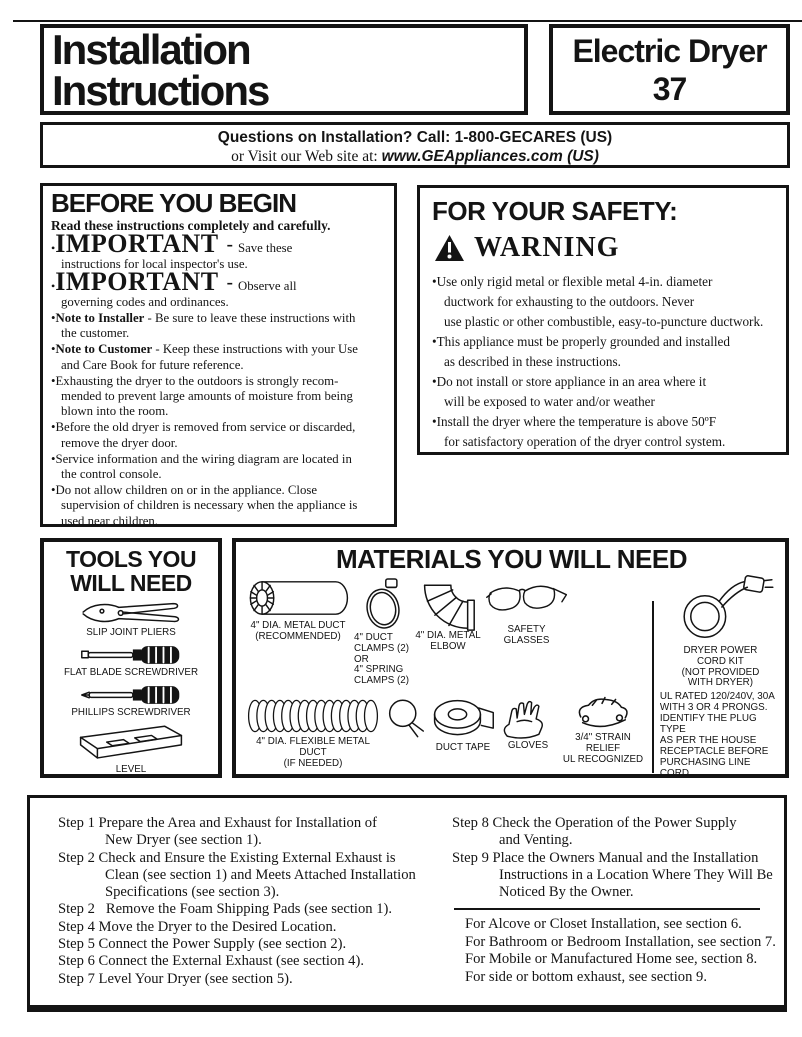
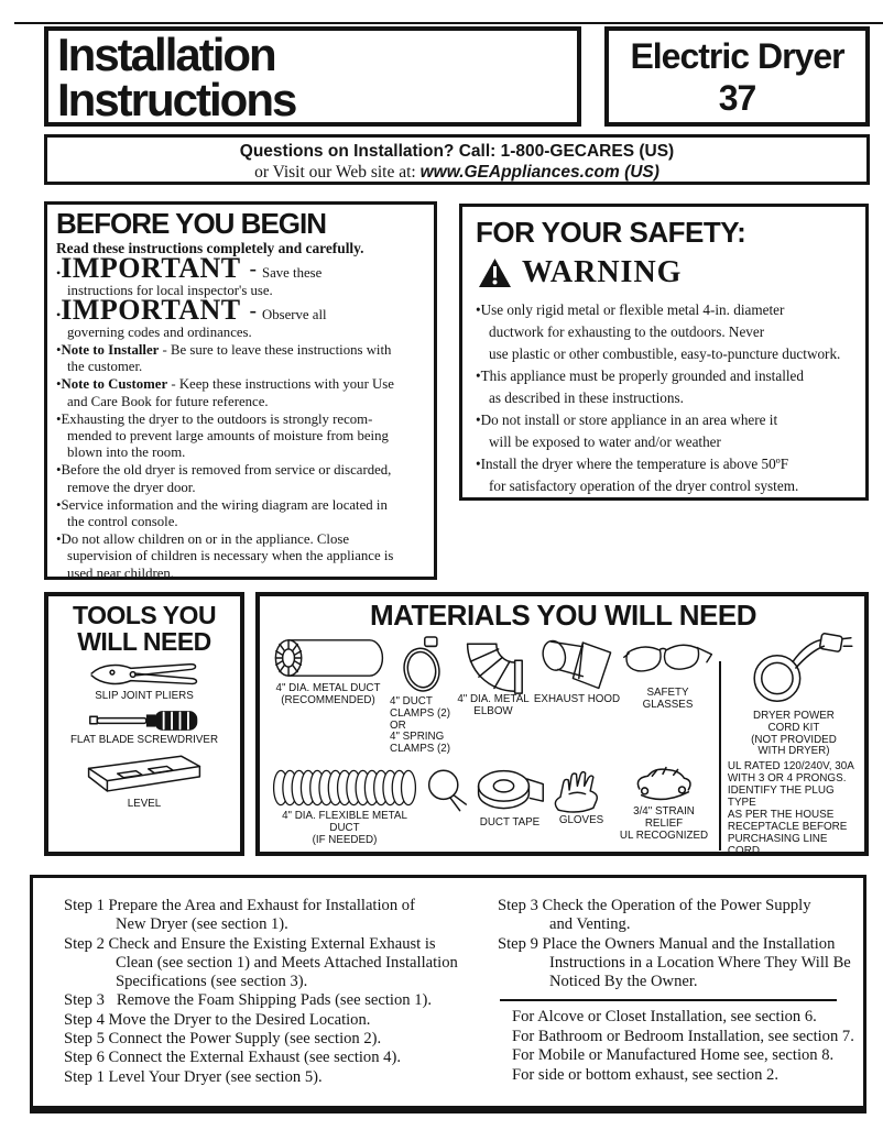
  Installation
  Instructions
  Electric Dryer
  37
  Questions on Installation? Call: 1-800-GECARES (US)
  or Visit our Web site at: www.GEAppliances.com (US)
  BEFORE YOU BEGIN
  Read these instructions completely and carefully.
  IMPORTANT - Save these
  instructions for local inspector's use.
  IMPORTANT - Observe all
  governing codes and ordinances.
  Note to Installer - Be sure to leave these instructions with
  the customer.
  Note to Customer - Keep these instructions with your Use
  and Care Book for future reference.
  Exhausting the dryer to the outdoors is strongly recom-
  mended to prevent large amounts of moisture from being
  blown into the room.
  Before the old dryer is removed from service or discarded,
  remove the dryer door.
  Service information and the wiring diagram are located in
  the control console.
  Do not allow children on or in the appliance. Close
  supervision of children is necessary when the appliance is
  used near children.
  FOR YOUR SAFETY:
  WARNING
  Use only rigid metal or flexible metal 4-in. diameter
  ductwork for exhausting to the outdoors. Never
  use plastic or other combustible, easy-to-puncture ductwork.
  This appliance must be properly grounded and installed
  as described in these instructions.
  Do not install or store appliance in an area where it
  will be exposed to water and/or weather
  Install the dryer where the temperature is above 50ºF
  for satisfactory operation of the dryer control system.
  TOOLS YOU
  WILL NEED
  SLIP JOINT PLIERS
  FLAT BLADE SCREWDRIVER
- PHILLIPS SCREWDRIVER
  LEVEL
  MATERIALS YOU WILL NEED
  4" DIA. METAL DUCT
  (RECOMMENDED)
  4" DUCT
  CLAMPS (2)
  OR
  4" SPRING
  CLAMPS (2)
  4" DIA. METAL
  ELBOW
+ EXHAUST HOOD
  SAFETY GLASSES
  4" DIA. FLEXIBLE METAL DUCT
  (IF NEEDED)
  DUCT TAPE
  GLOVES
  3/4" STRAIN RELIEF
  UL RECOGNIZED
  DRYER POWER
  CORD KIT
  (NOT PROVIDED
  WITH DRYER)
  UL RATED 120/240V, 30A
  WITH 3 OR 4 PRONGS.
  IDENTIFY THE PLUG TYPE
  AS PER THE HOUSE
  RECEPTACLE BEFORE
  PURCHASING LINE CORD.
  Step 1 Prepare the Area and Exhaust for Installation of
  New Dryer (see section 1).
  Step 2 Check and Ensure the Existing External Exhaust is
  Clean (see section 1) and Meets Attached Installation
  Specifications (see section 3).
- Step 2 Remove the Foam Shipping Pads (see section 1).
+ Step 3 Remove the Foam Shipping Pads (see section 1).
  Step 4 Move the Dryer to the Desired Location.
  Step 5 Connect the Power Supply (see section 2).
  Step 6 Connect the External Exhaust (see section 4).
- Step 7 Level Your Dryer (see section 5).
+ Step 1 Level Your Dryer (see section 5).
- Step 8 Check the Operation of the Power Supply
+ Step 3 Check the Operation of the Power Supply
  and Venting.
  Step 9 Place the Owners Manual and the Installation
  Instructions in a Location Where They Will Be
  Noticed By the Owner.
  For Alcove or Closet Installation, see section 6.
  For Bathroom or Bedroom Installation, see section 7.
  For Mobile or Manufactured Home see, section 8.
- For side or bottom exhaust, see section 9.
+ For side or bottom exhaust, see section 2.
